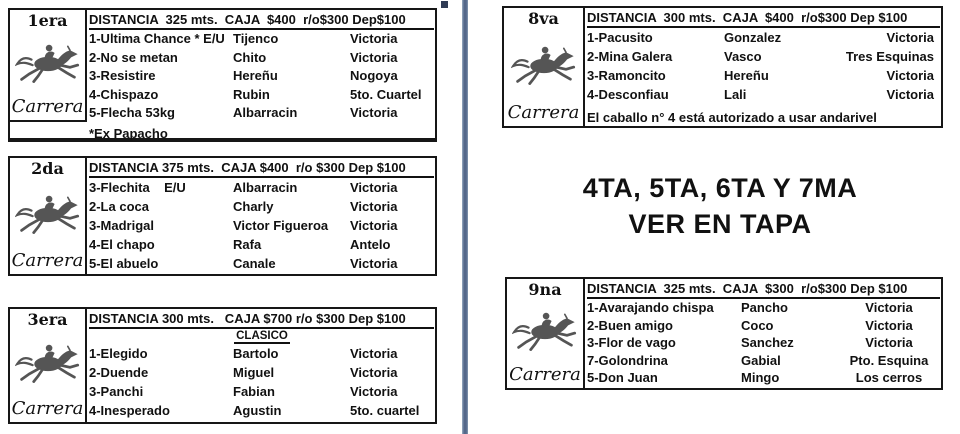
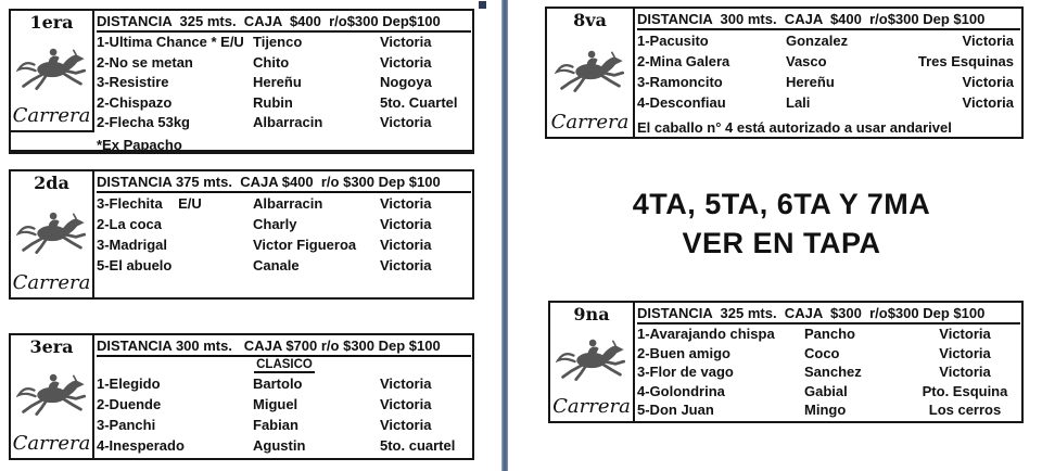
  1era
  Carrera
  DISTANCIA 325 mts. CAJA $400 r/o$300 Dep$100
  1-Ultima Chance * E/U
  Tijenco
  Victoria
  2-No se metan
  Chito
  Victoria
  3-Resistire
  Hereñu
  Nogoya
- 4-Chispazo
+ 2-Chispazo
  Rubin
  5to. Cuartel
- 5-Flecha 53kg
+ 2-Flecha 53kg
  Albarracin
  Victoria
  *Ex Papacho
  2da
  Carrera
  DISTANCIA 375 mts. CAJA $400 r/o $300 Dep $100
  3-Flechita E/U
  Albarracin
  Victoria
  2-La coca
  Charly
  Victoria
  3-Madrigal
  Victor Figueroa
  Victoria
- 4-El chapo
- Rafa
- Antelo
  5-El abuelo
  Canale
  Victoria
  3era
  Carrera
  DISTANCIA 300 mts. CAJA $700 r/o $300 Dep $100
  CLASICO
  1-Elegido
  Bartolo
  Victoria
  2-Duende
  Miguel
  Victoria
  3-Panchi
  Fabian
  Victoria
  4-Inesperado
  Agustin
  5to. cuartel
  8va
  Carrera
  DISTANCIA 300 mts. CAJA $400 r/o$300 Dep $100
  1-Pacusito
  Gonzalez
  Victoria
  2-Mina Galera
  Vasco
  Tres Esquinas
  3-Ramoncito
  Hereñu
  Victoria
  4-Desconfiau
  Lali
  Victoria
  El caballo n° 4 está autorizado a usar andarivel
  4TA, 5TA, 6TA Y 7MA
  VER EN TAPA
  9na
  Carrera
  DISTANCIA 325 mts. CAJA $300 r/o$300 Dep $100
  1-Avarajando chispa
  Pancho
  Victoria
  2-Buen amigo
  Coco
  Victoria
  3-Flor de vago
  Sanchez
  Victoria
- 7-Golondrina
+ 4-Golondrina
  Gabial
  Pto. Esquina
  5-Don Juan
  Mingo
  Los cerros
